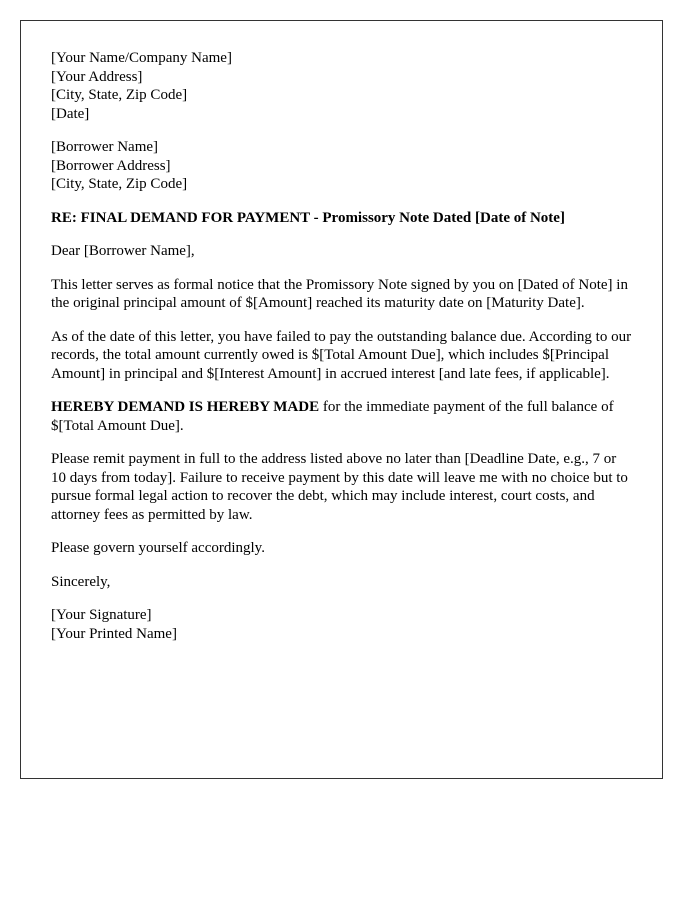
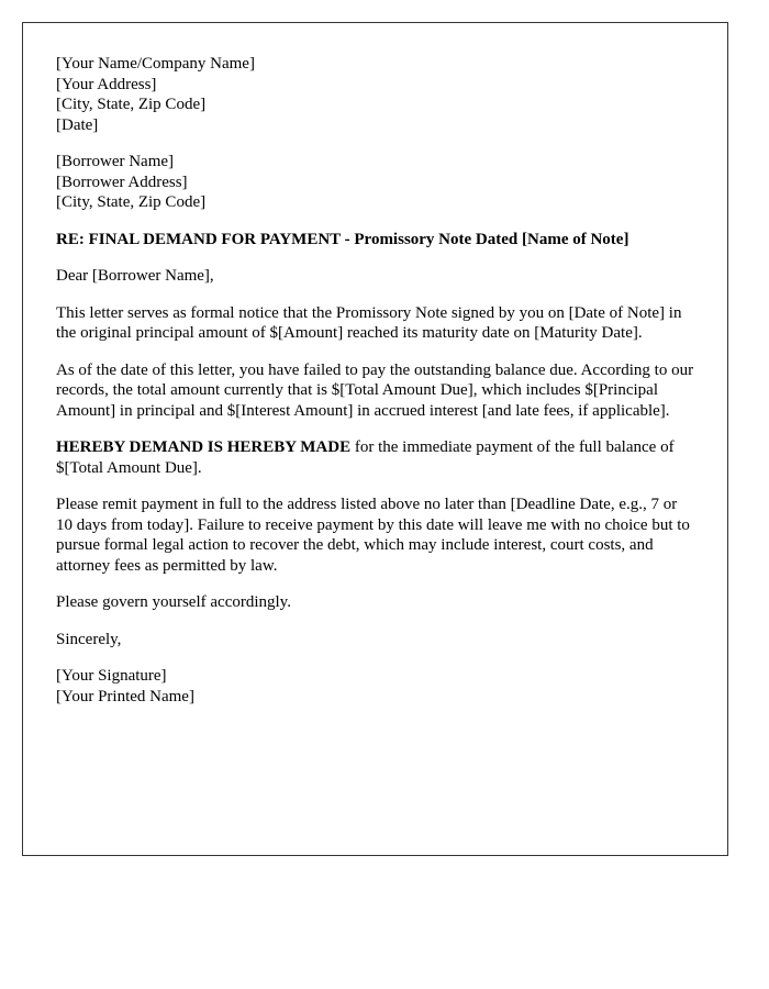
  [Your Name/Company Name]
  [Your Address]
  [City, State, Zip Code]
  [Date]
  [Borrower Name]
  [Borrower Address]
  [City, State, Zip Code]
- RE: FINAL DEMAND FOR PAYMENT - Promissory Note Dated [Date of Note]
+ RE: FINAL DEMAND FOR PAYMENT - Promissory Note Dated [Name of Note]
  Dear [Borrower Name],
- This letter serves as formal notice that the Promissory Note signed by you on [Dated of Note] in the original principal amount of $[Amount] reached its maturity date on [Maturity Date].
+ This letter serves as formal notice that the Promissory Note signed by you on [Date of Note] in the original principal amount of $[Amount] reached its maturity date on [Maturity Date].
- As of the date of this letter, you have failed to pay the outstanding balance due. According to our records, the total amount currently owed is $[Total Amount Due], which includes $[Principal Amount] in principal and $[Interest Amount] in accrued interest [and late fees, if applicable].
+ As of the date of this letter, you have failed to pay the outstanding balance due. According to our records, the total amount currently that is $[Total Amount Due], which includes $[Principal Amount] in principal and $[Interest Amount] in accrued interest [and late fees, if applicable].
  HEREBY DEMAND IS HEREBY MADE for the immediate payment of the full balance of $[Total Amount Due].
  Please remit payment in full to the address listed above no later than [Deadline Date, e.g., 7 or 10 days from today]. Failure to receive payment by this date will leave me with no choice but to pursue formal legal action to recover the debt, which may include interest, court costs, and attorney fees as permitted by law.
  Please govern yourself accordingly.
  Sincerely,
  [Your Signature]
  [Your Printed Name]
